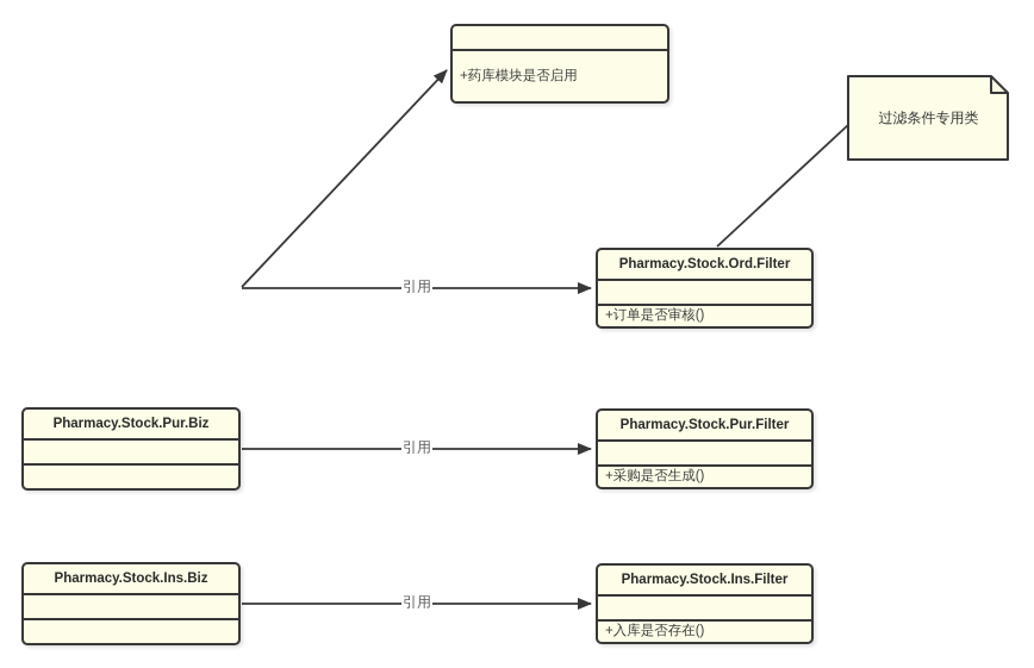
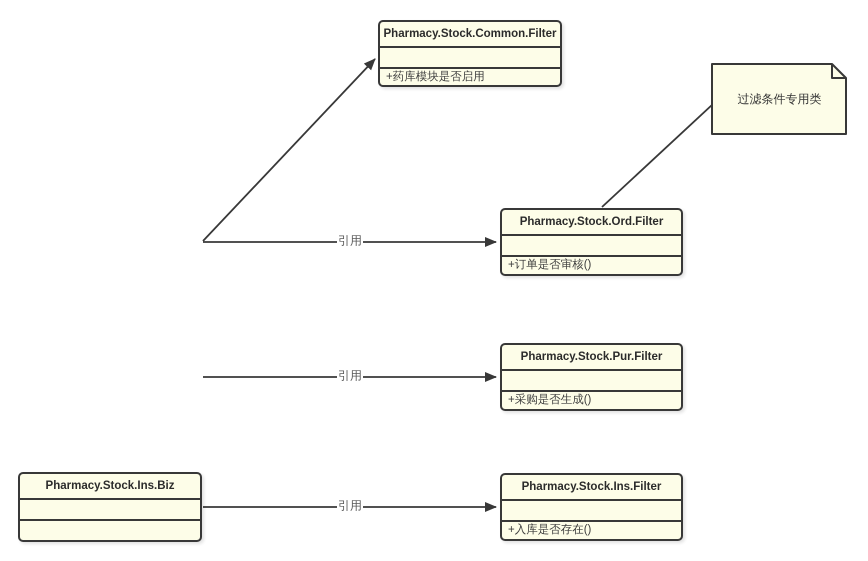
  过滤条件专用类
+ Pharmacy.Stock.Common.Filter
  +药库模块是否启用
  Pharmacy.Stock.Ord.Filter
  +订单是否审核()
- Pharmacy.Stock.Pur.Biz
  Pharmacy.Stock.Pur.Filter
  +采购是否生成()
  Pharmacy.Stock.Ins.Biz
  Pharmacy.Stock.Ins.Filter
  +入库是否存在()
  引用
  引用
  引用
